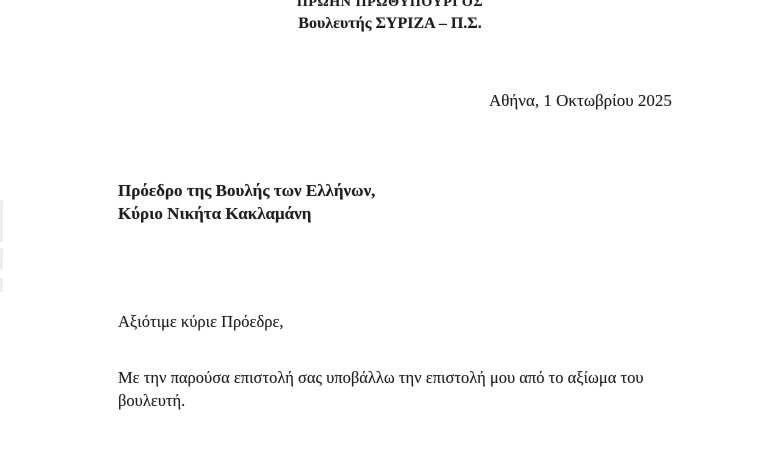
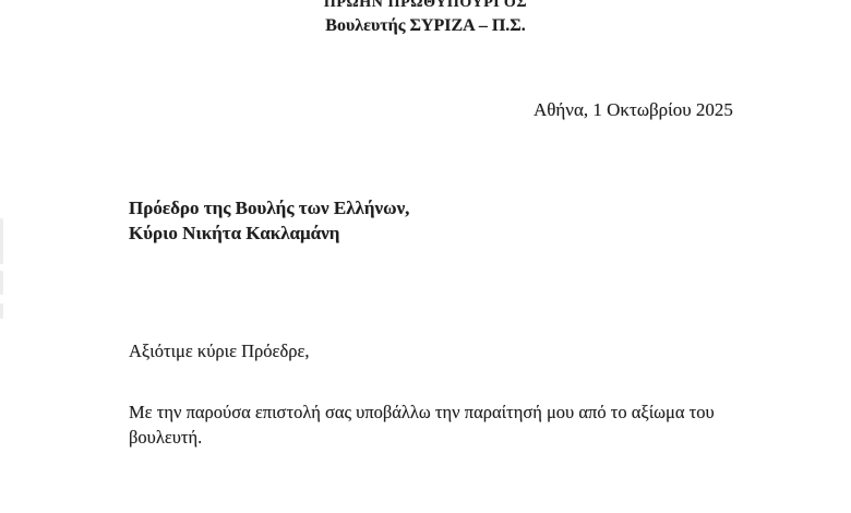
  ΠΡΩΗΝ ΠΡΩΘΥΠΟΥΡΓΟΣ
  Βουλευτής ΣΥΡΙΖΑ – Π.Σ.
  Αθήνα, 1 Οκτωβρίου 2025
  Πρόεδρο της Βουλής των Ελλήνων,
  Κύριο Νικήτα Κακλαμάνη
  Αξιότιμε κύριε Πρόεδρε,
- Με την παρούσα επιστολή σας υποβάλλω την επιστολή μου από το αξίωμα του
+ Με την παρούσα επιστολή σας υποβάλλω την παραίτησή μου από το αξίωμα του
  βουλευτή.
